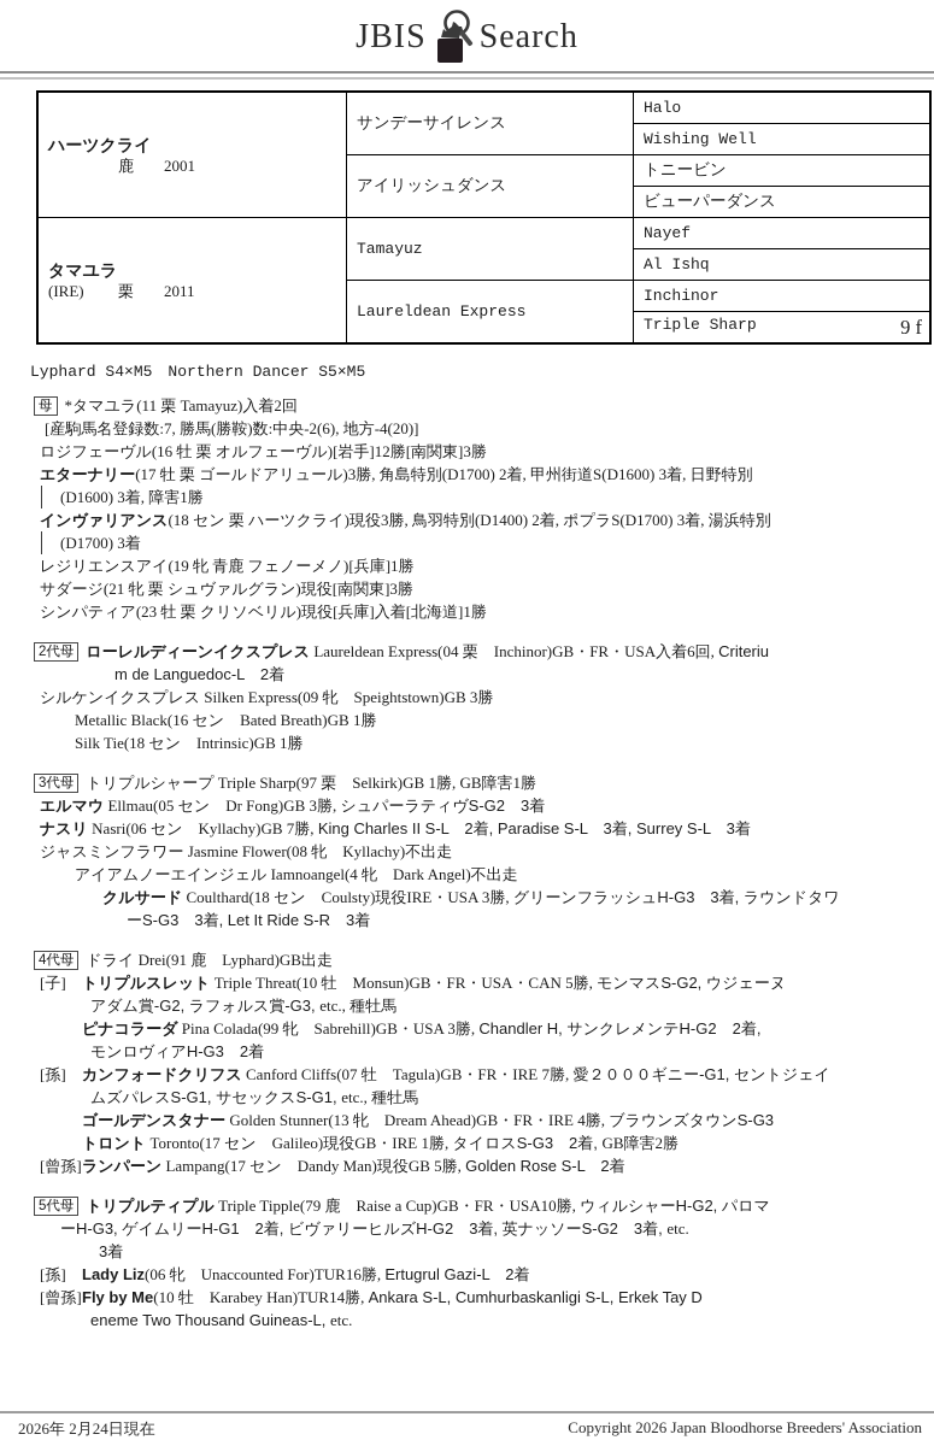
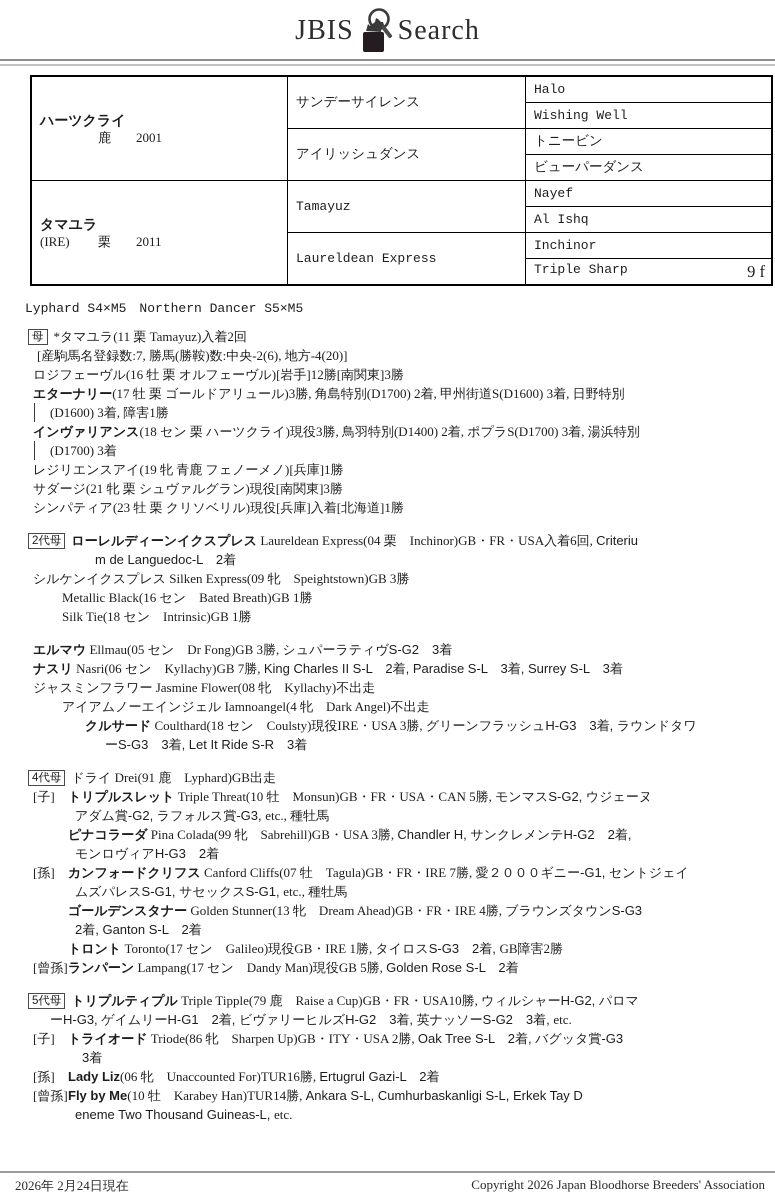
  JBIS
  Search
  ハーツクライ 鹿 2001	サンデーサイレンス	Halo
  Wishing Well
  アイリッシュダンス	トニービン
  ビューパーダンス
  タマユラ (IRE) 栗 2011	Tamayuz	Nayef
  Al Ishq
  Laureldean Express	Inchinor
  9 fTriple Sharp
  Lyphard S4×M5 Northern Dancer S5×M5
  母 *タマユラ(11 栗 Tamayuz)入着2回
  [産駒馬名登録数:7, 勝馬(勝鞍)数:中央-2(6), 地方-4(20)]
  ロジフェーヴル(16 牡 栗 オルフェーヴル)[岩手]12勝[南関東]3勝
  エターナリー(17 牡 栗 ゴールドアリュール)3勝, 角島特別(D1700) 2着, 甲州街道S(D1600) 3着, 日野特別
  (D1600) 3着, 障害1勝
  インヴァリアンス(18 セン 栗 ハーツクライ)現役3勝, 鳥羽特別(D1400) 2着, ポプラS(D1700) 3着, 湯浜特別
  (D1700) 3着
  レジリエンスアイ(19 牝 青鹿 フェノーメノ)[兵庫]1勝
  サダージ(21 牝 栗 シュヴァルグラン)現役[南関東]3勝
  シンパティア(23 牡 栗 クリソベリル)現役[兵庫]入着[北海道]1勝
  2代母 ローレルディーンイクスプレス Laureldean Express(04 栗 Inchinor)GB・FR・USA入着6回, Criteriu
  m de Languedoc-L 2着
  シルケンイクスプレス Silken Express(09 牝 Speightstown)GB 3勝
  Metallic Black(16 セン Bated Breath)GB 1勝
  Silk Tie(18 セン Intrinsic)GB 1勝
- 3代母 トリプルシャープ Triple Sharp(97 栗 Selkirk)GB 1勝, GB障害1勝
  エルマウ Ellmau(05 セン Dr Fong)GB 3勝, シュパーラティヴS-G2 3着
  ナスリ Nasri(06 セン Kyllachy)GB 7勝, King Charles II S-L 2着, Paradise S-L 3着, Surrey S-L 3着
  ジャスミンフラワー Jasmine Flower(08 牝 Kyllachy)不出走
  アイアムノーエインジェル Iamnoangel(4 牝 Dark Angel)不出走
  クルサード Coulthard(18 セン Coulsty)現役IRE・USA 3勝, グリーンフラッシュH-G3 3着, ラウンドタワ
  ーS-G3 3着, Let It Ride S-R 3着
  4代母 ドライ Drei(91 鹿 Lyphard)GB出走
  [子] トリプルスレット Triple Threat(10 牡 Monsun)GB・FR・USA・CAN 5勝, モンマスS-G2, ウジェーヌ
  アダム賞-G2, ラフォルス賞-G3, etc., 種牡馬
  ピナコラーダ Pina Colada(99 牝 Sabrehill)GB・USA 3勝, Chandler H, サンクレメンテH-G2 2着,
  モンロヴィアH-G3 2着
  [孫] カンフォードクリフス Canford Cliffs(07 牡 Tagula)GB・FR・IRE 7勝, 愛２０００ギニー-G1, セントジェイ
  ムズパレスS-G1, サセックスS-G1, etc., 種牡馬
  ゴールデンスタナー Golden Stunner(13 牝 Dream Ahead)GB・FR・IRE 4勝, ブラウンズタウンS-G3
+ 2着, Ganton S-L 2着
  トロント Toronto(17 セン Galileo)現役GB・IRE 1勝, タイロスS-G3 2着, GB障害2勝
  [曾孫]ランパーン Lampang(17 セン Dandy Man)現役GB 5勝, Golden Rose S-L 2着
  5代母 トリプルティプル Triple Tipple(79 鹿 Raise a Cup)GB・FR・USA10勝, ウィルシャーH-G2, パロマ
  ーH-G3, ゲイムリーH-G1 2着, ビヴァリーヒルズH-G2 3着, 英ナッソーS-G2 3着, etc.
+ [子] トライオード Triode(86 牝 Sharpen Up)GB・ITY・USA 2勝, Oak Tree S-L 2着, バグッタ賞-G3
  3着
  [孫] Lady Liz(06 牝 Unaccounted For)TUR16勝, Ertugrul Gazi-L 2着
  [曾孫]Fly by Me(10 牡 Karabey Han)TUR14勝, Ankara S-L, Cumhurbaskanligi S-L, Erkek Tay D
  eneme Two Thousand Guineas-L, etc.
  2026年 2月24日現在
  Copyright 2026 Japan Bloodhorse Breeders' Association
